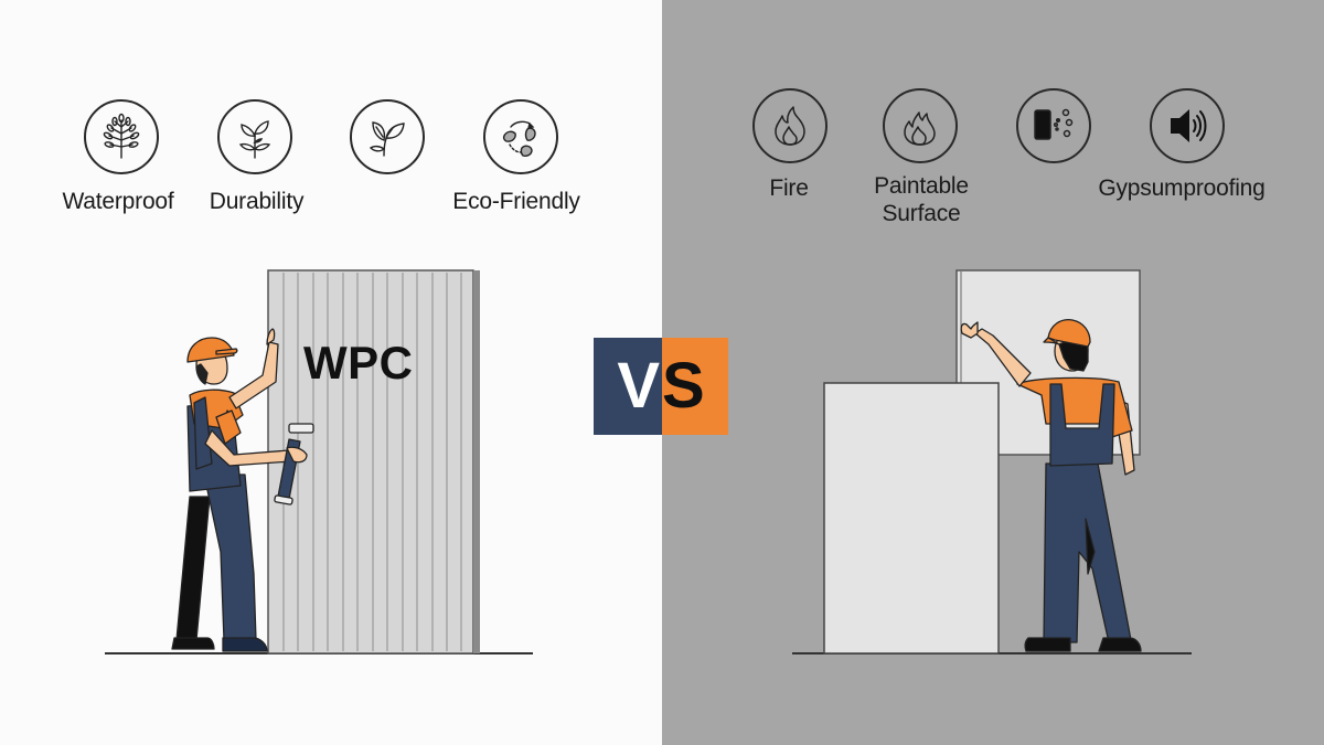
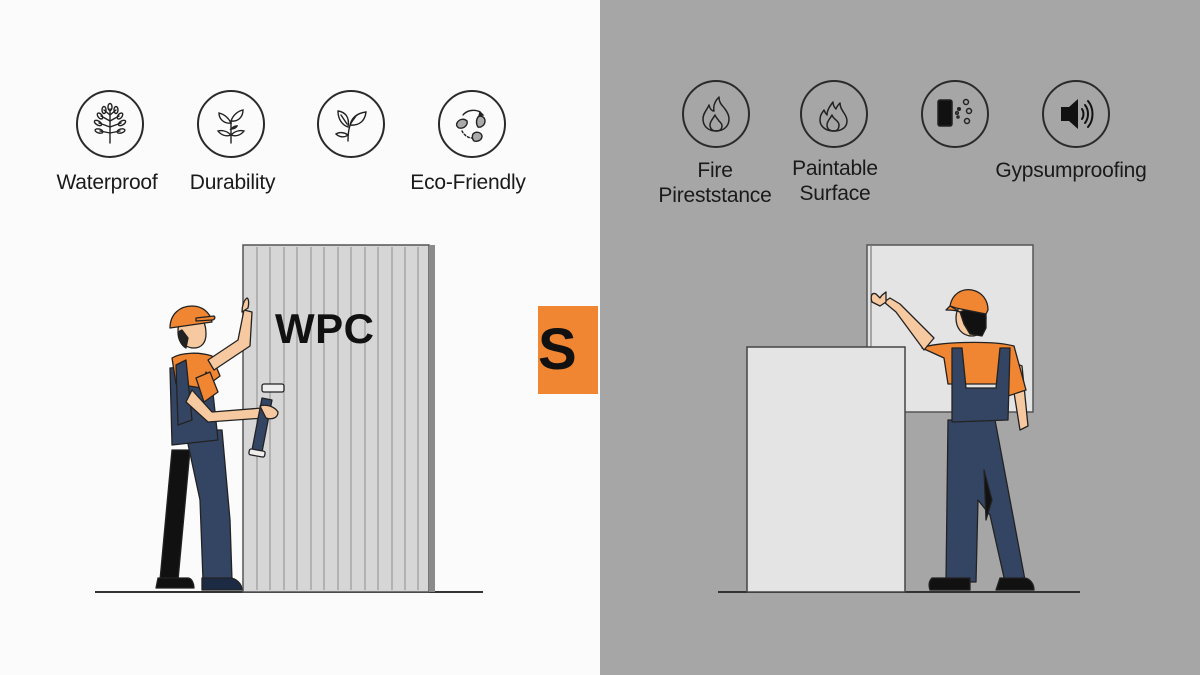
  Waterproof
  Durability
  Eco-Friendly
  Fire
+ Pireststance
  Paintable
  Surface
  Gypsumproofing
  WPC
- V
  S
